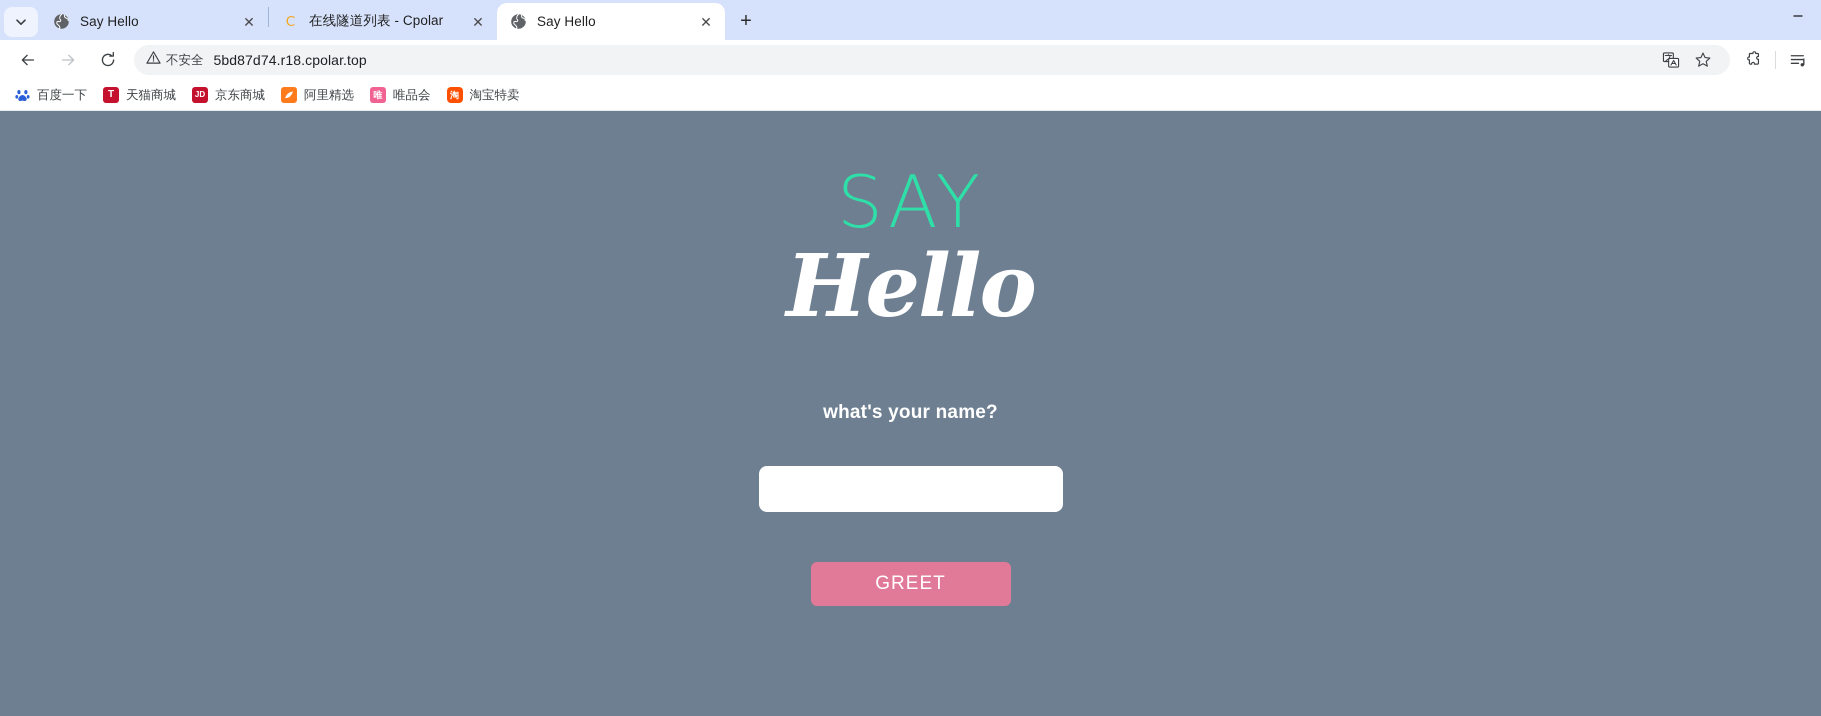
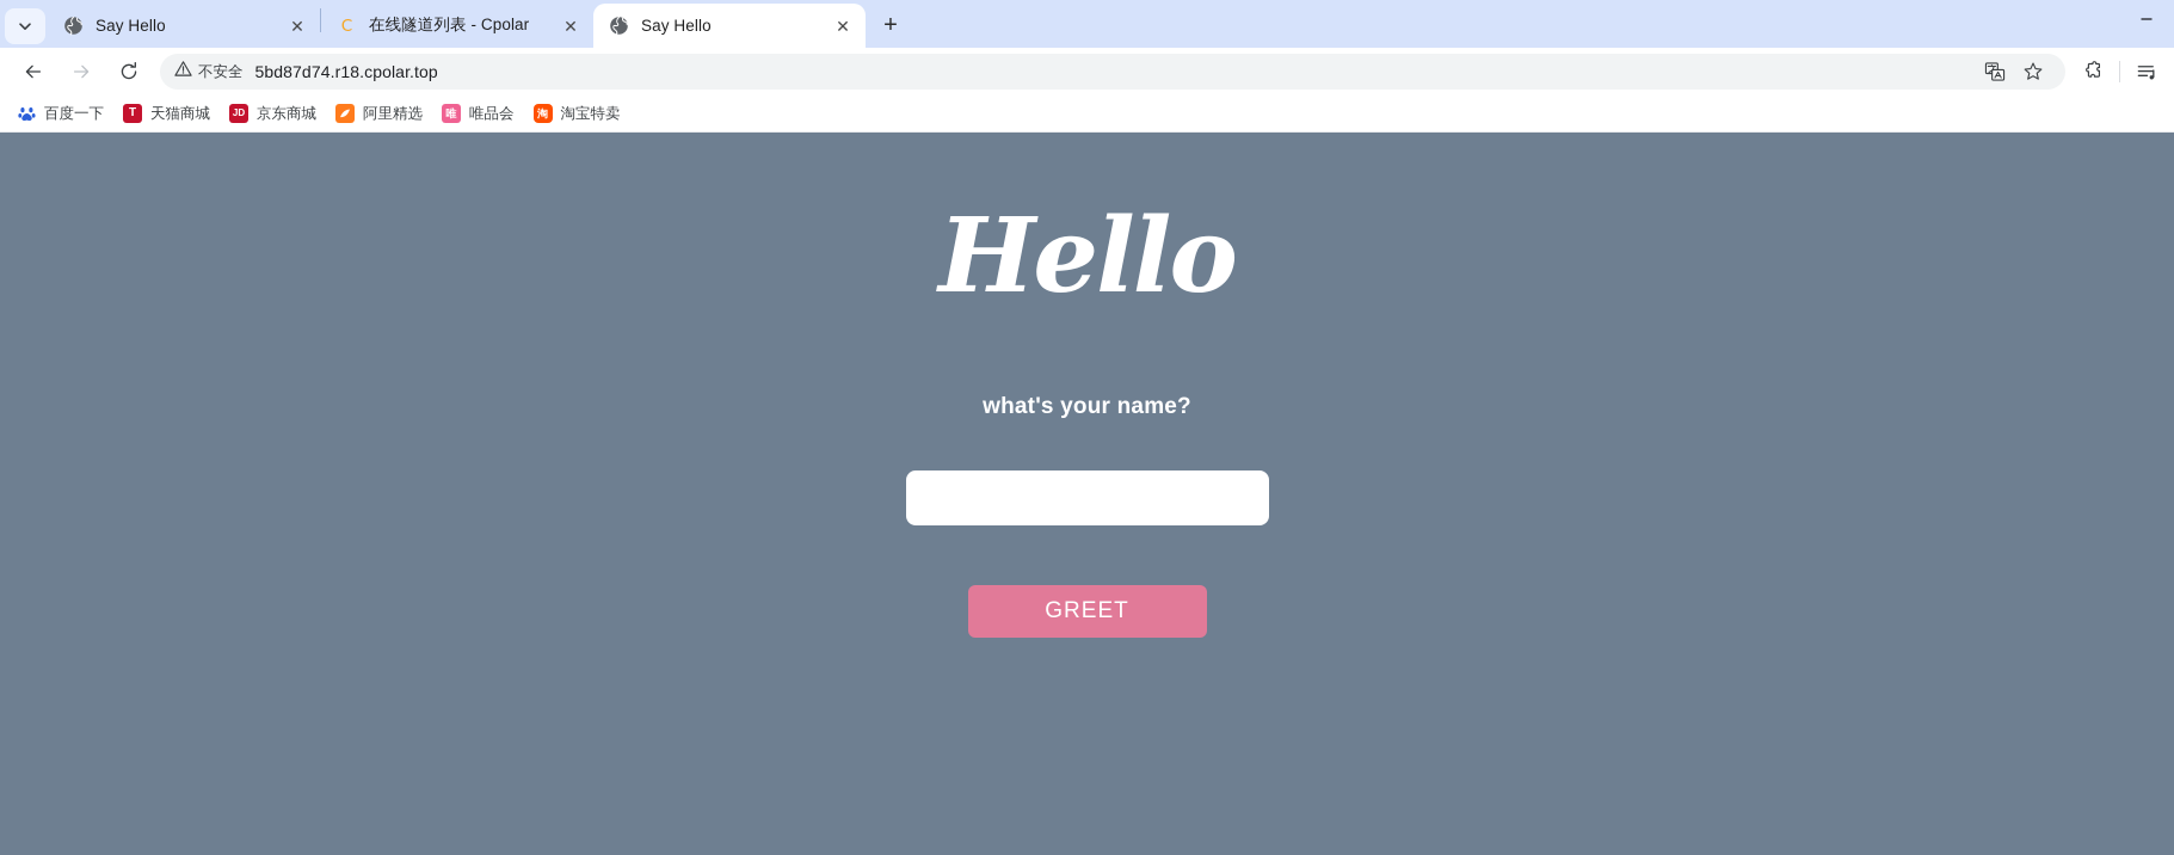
  Say Hello
  ✕
  C
  在线隧道列表 - Cpolar
  ✕
  Say Hello
  ✕
  +
  不安全
  5bd87d74.r18.cpolar.top
  百度一下
  T
  天猫商城
  JD
  京东商城
  阿里精选
  唯
  唯品会
  淘
  淘宝特卖
- SAY
  Hello
  what's your name?
  GREET
